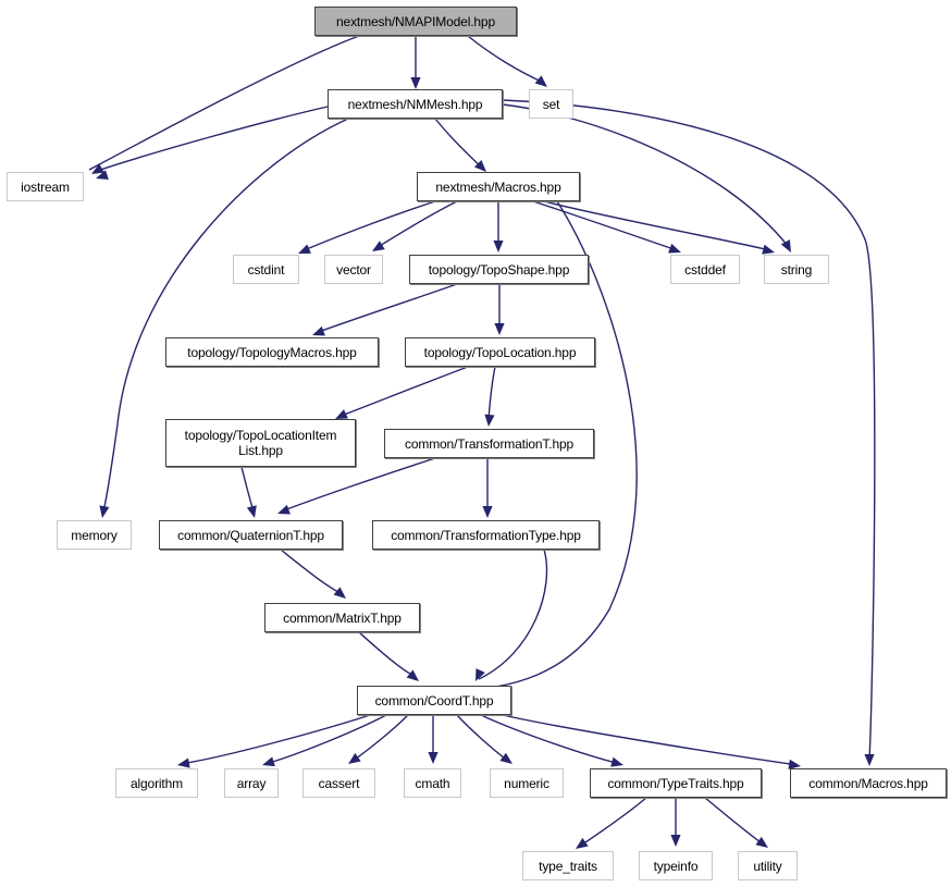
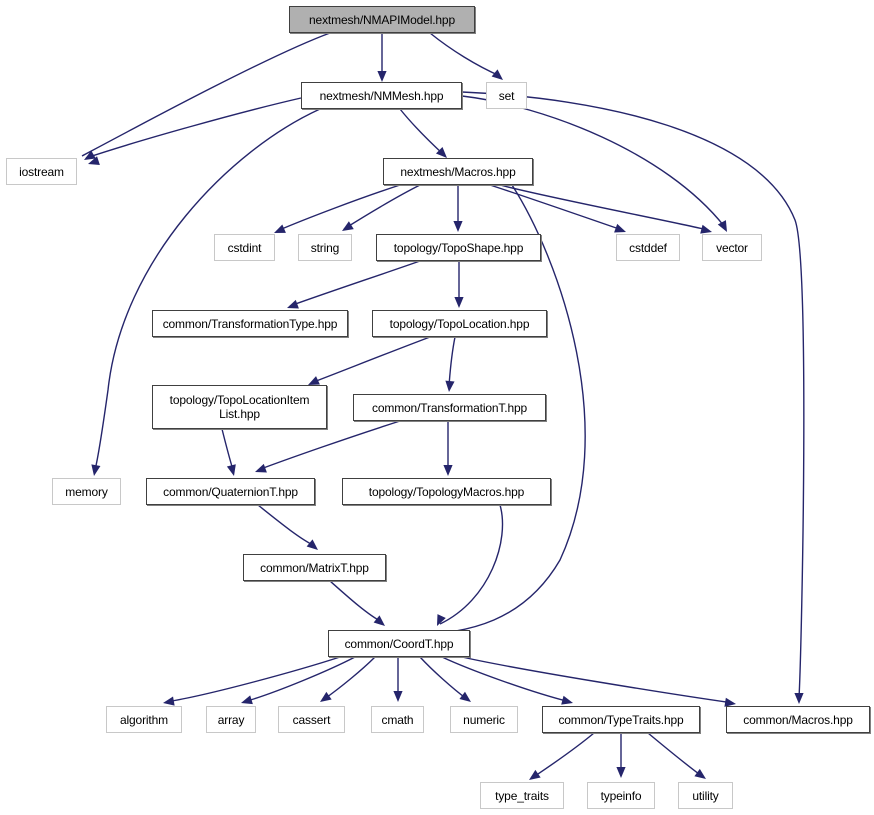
  nextmesh/NMAPIModel.hpp
  nextmesh/NMMesh.hpp
  set
  iostream
  nextmesh/Macros.hpp
  cstdint
- vector
+ string
  topology/TopoShape.hpp
  cstddef
- string
+ vector
- topology/TopologyMacros.hpp
+ common/TransformationType.hpp
  topology/TopoLocation.hpp
  topology/TopoLocationItem
  List.hpp
  common/TransformationT.hpp
  memory
  common/QuaternionT.hpp
- common/TransformationType.hpp
+ topology/TopologyMacros.hpp
  common/MatrixT.hpp
  common/CoordT.hpp
  algorithm
  array
  cassert
  cmath
  numeric
  common/TypeTraits.hpp
  common/Macros.hpp
  type_traits
  typeinfo
  utility
